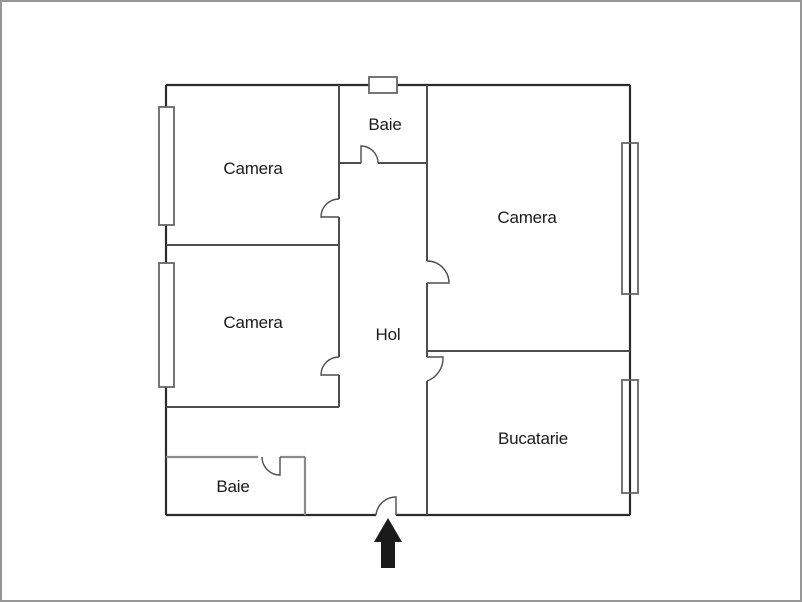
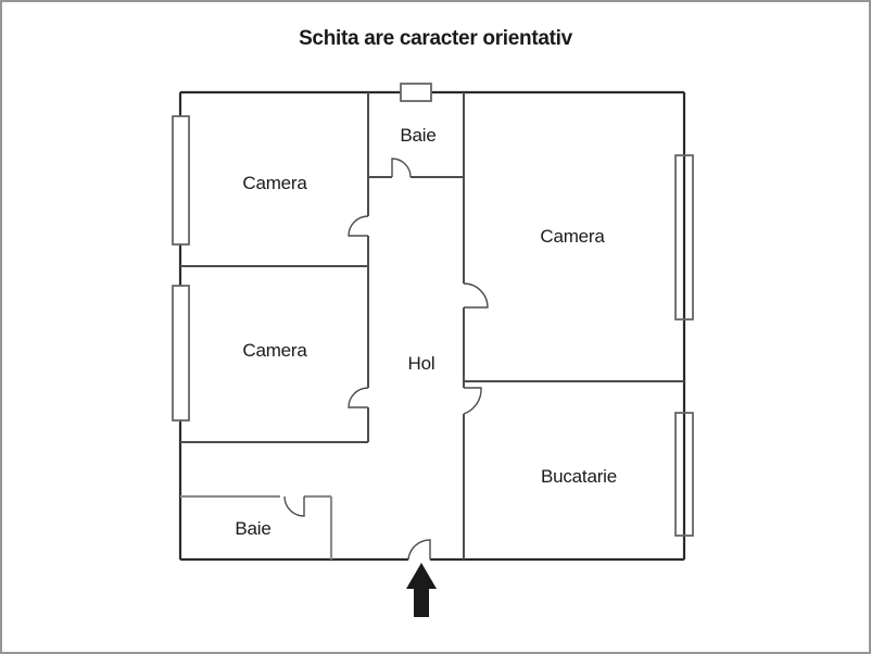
+ Schita are caracter orientativ
  Camera
  Baie
  Camera
  Camera
  Hol
  Bucatarie
  Baie
